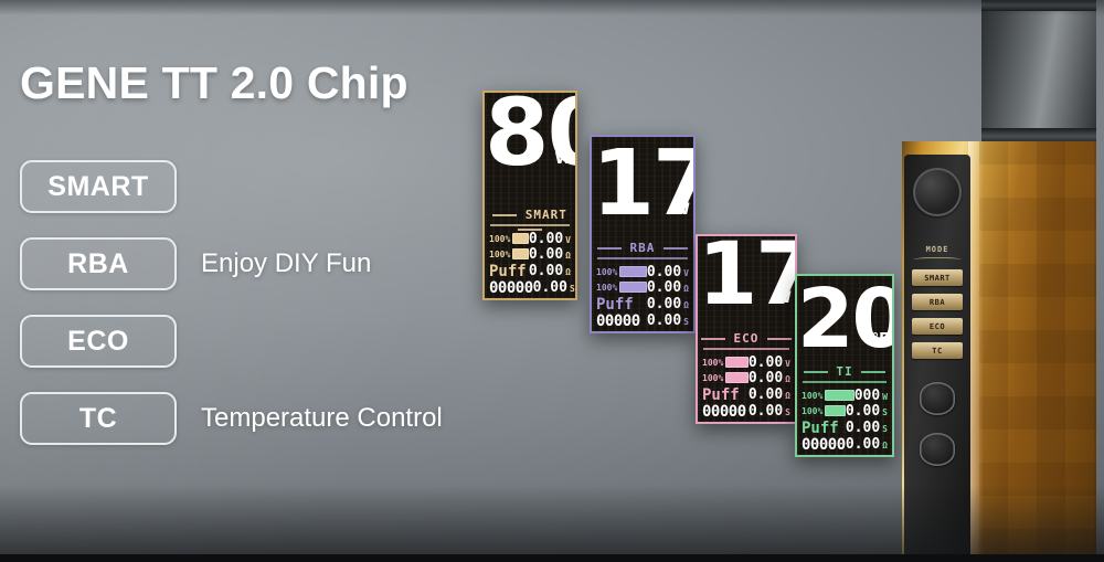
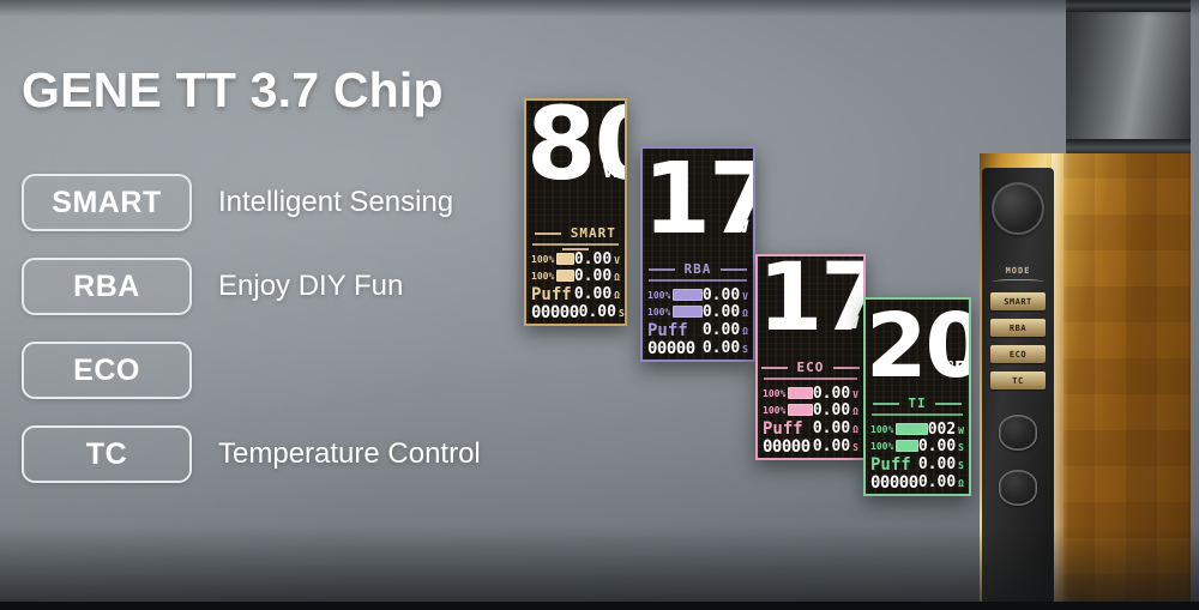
- GENE TT 2.0 Chip
+ GENE TT 3.7 Chip
  SMART
+ Intelligent Sensing
  RBA
  Enjoy DIY Fun
  ECO
  TC
  Temperature Control
  W
  SMART
  100%
  0.00
  V
  100%
  0.00
  Ω
  Puff
  0.00
  Ω
  00000
  0.00
  S
  W
  RBA
  100%
  0.00
  V
  100%
  0.00
  Ω
  Puff
  0.00
  Ω
  00000
  0.00
  S
  W
  ECO
  100%
  0.00
  V
  100%
  0.00
  Ω
  Puff
  0.00
  Ω
  00000
  0.00
  S
  °F
  TI
  100%
- 000
+ 002
  W
  100%
  0.00
  S
  Puff
  0.00
  S
  00000
  0.00
  Ω
